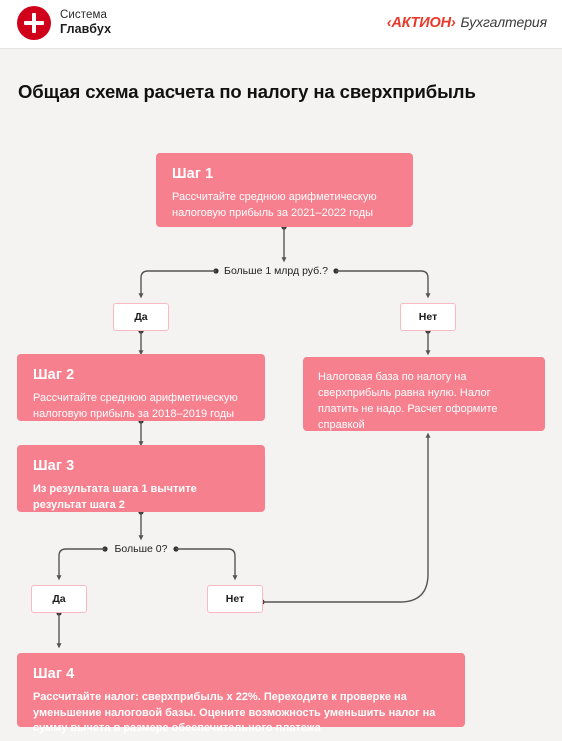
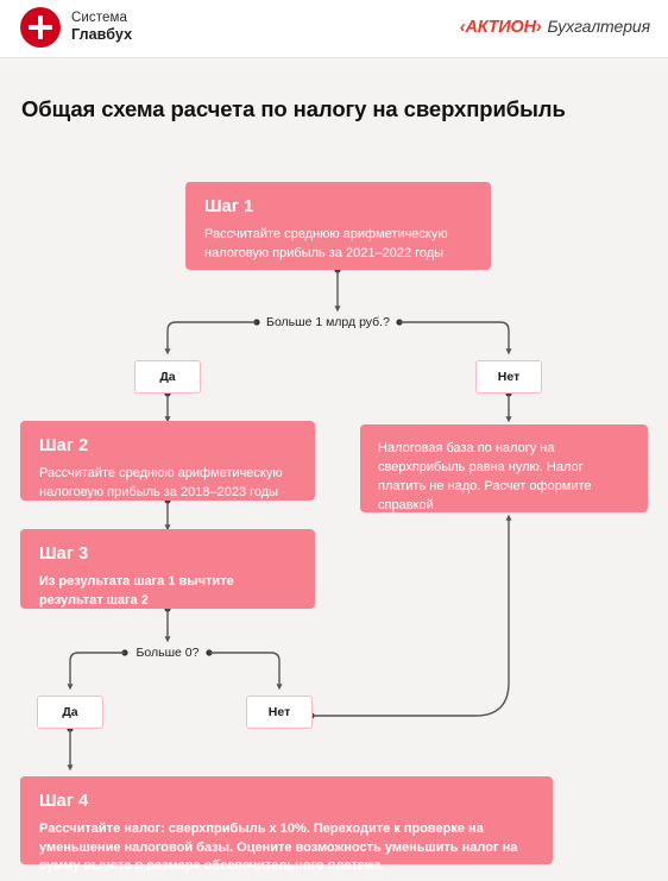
  Система
  Главбух
  ‹АКТИОН›
  Бухгалтерия
  Общая схема расчета по налогу на сверхприбыль
  Шаг 1
  Рассчитайте среднюю арифметическую налоговую прибыль за 2021–2022 годы
  Больше 1 млрд руб.?
  Да
  Нет
  Шаг 2
- Рассчитайте среднюю арифметическую налоговую прибыль за 2018–2019 годы
+ Рассчитайте среднюю арифметическую налоговую прибыль за 2018–2023 годы
  Налоговая база по налогу на сверхприбыль равна нулю. Налог платить не надо. Расчет оформите справкой
  Шаг 3
  Из результата шага 1 вычтите результат шага 2
  Больше 0?
  Да
  Нет
  Шаг 4
- Рассчитайте налог: сверхприбыль х 22%. Переходите к проверке на уменьшение налоговой базы. Оцените возможность уменьшить налог на сумму вычета в размере обеспечительного платежа
+ Рассчитайте налог: сверхприбыль х 10%. Переходите к проверке на уменьшение налоговой базы. Оцените возможность уменьшить налог на сумму вычета в размере обеспечительного платежа
